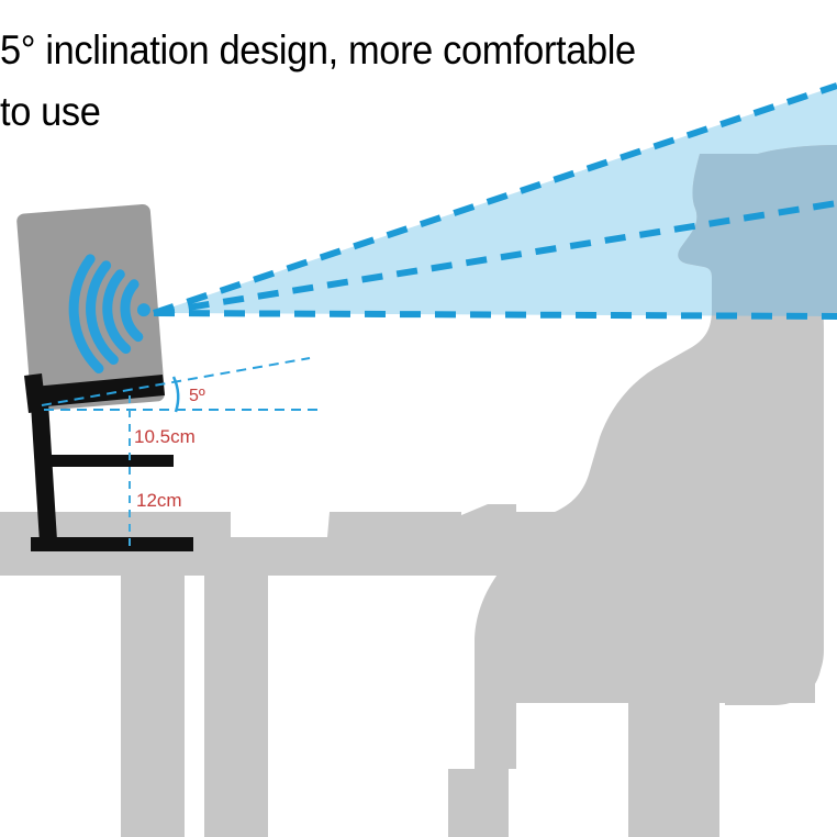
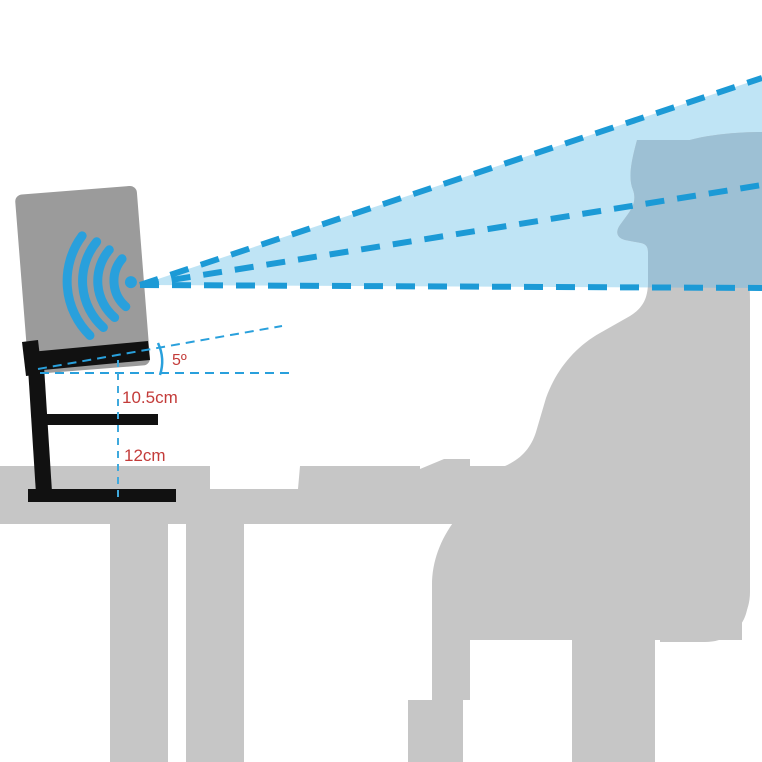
- 5° inclination design, more comfortable
- to use
  5º
  10.5cm
  12cm
